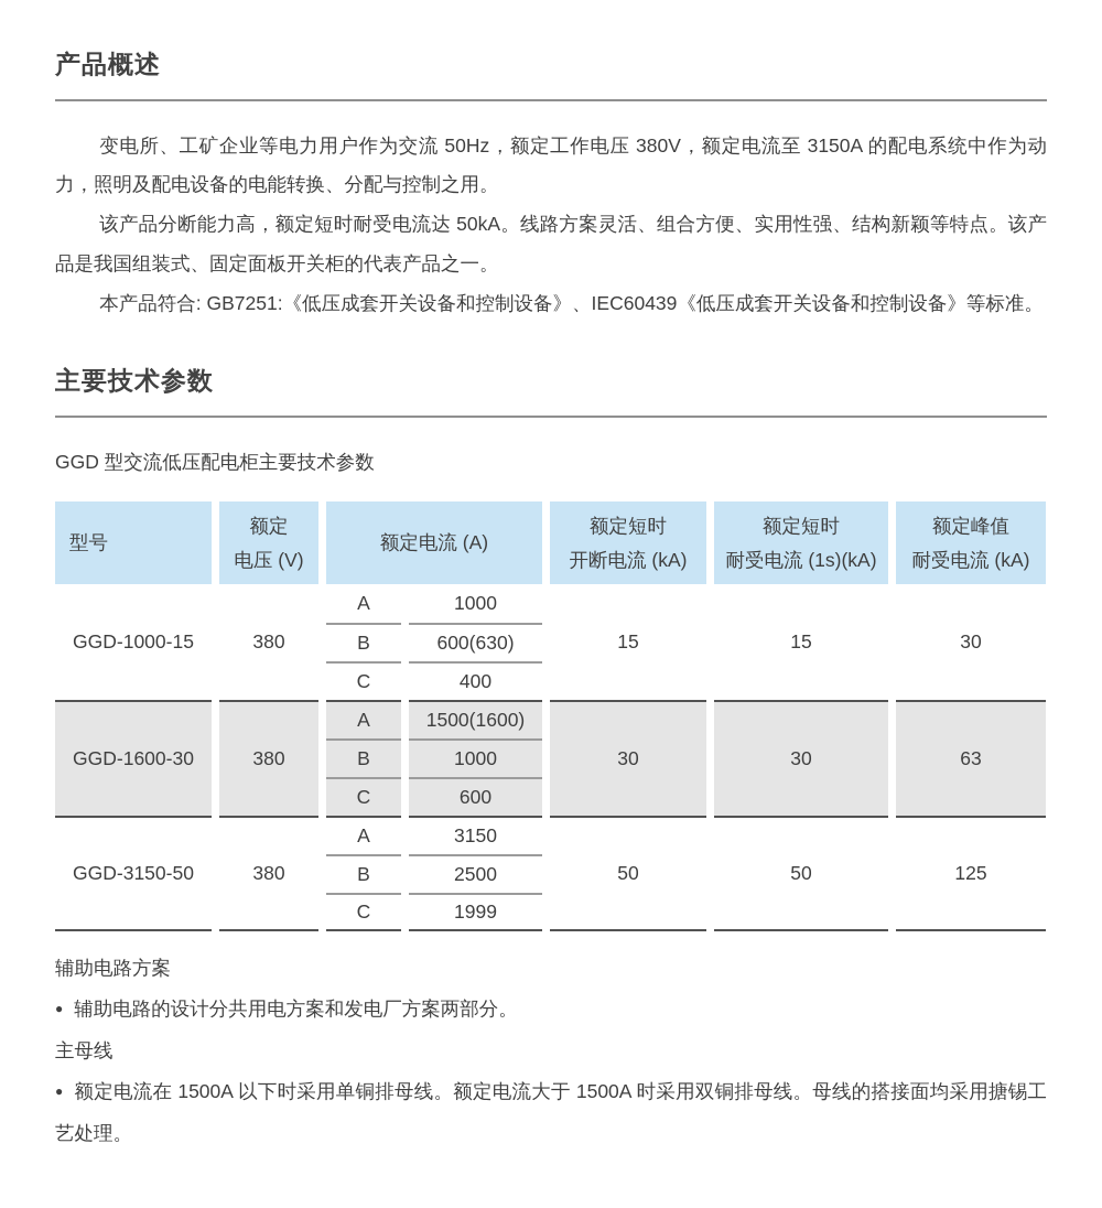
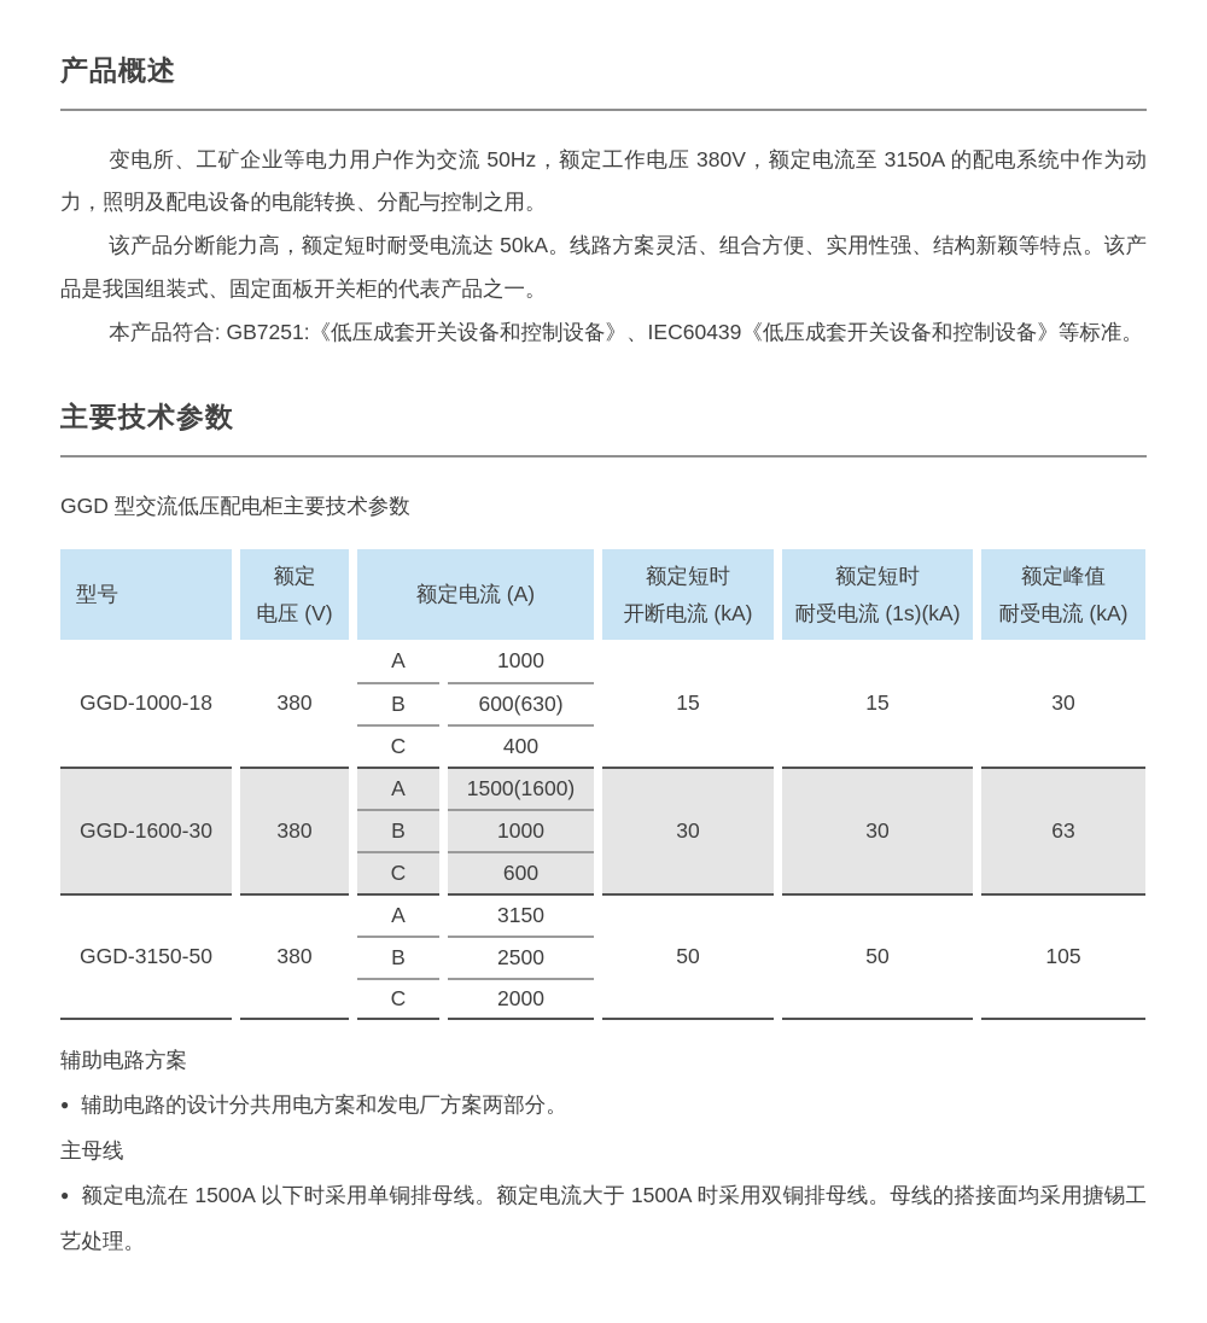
  产品概述
  变电所、工矿企业等电力用户作为交流 50Hz，额定工作电压 380V，额定电流至 3150A 的配电系统中作为动力，照明及配电设备的电能转换、分配与控制之用。
  该产品分断能力高，额定短时耐受电流达 50kA。线路方案灵活、组合方便、实用性强、结构新颖等特点。该产品是我国组装式、固定面板开关柜的代表产品之一。
  本产品符合: GB7251:《低压成套开关设备和控制设备》、IEC60439《低压成套开关设备和控制设备》等标准。
  主要技术参数
  GGD 型交流低压配电柜主要技术参数
  型号
  额定
  电压 (V)
  额定电流 (A)
  额定短时
  开断电流 (kA)
  额定短时
  耐受电流 (1s)(kA)
  额定峰值
  耐受电流 (kA)
- GGD-1000-15
+ GGD-1000-18
  380
  A
  1000
  B
  600(630)
  C
  400
  15
  15
  30
  GGD-1600-30
  380
  A
  1500(1600)
  B
  1000
  C
  600
  30
  30
  63
  GGD-3150-50
  380
  A
  3150
  B
  2500
  C
- 1999
+ 2000
  50
  50
- 125
+ 105
  辅助电路方案
  ● 辅助电路的设计分共用电方案和发电厂方案两部分。
  主母线
  ● 额定电流在 1500A 以下时采用单铜排母线。额定电流大于 1500A 时采用双铜排母线。母线的搭接面均采用搪锡工艺处理。
